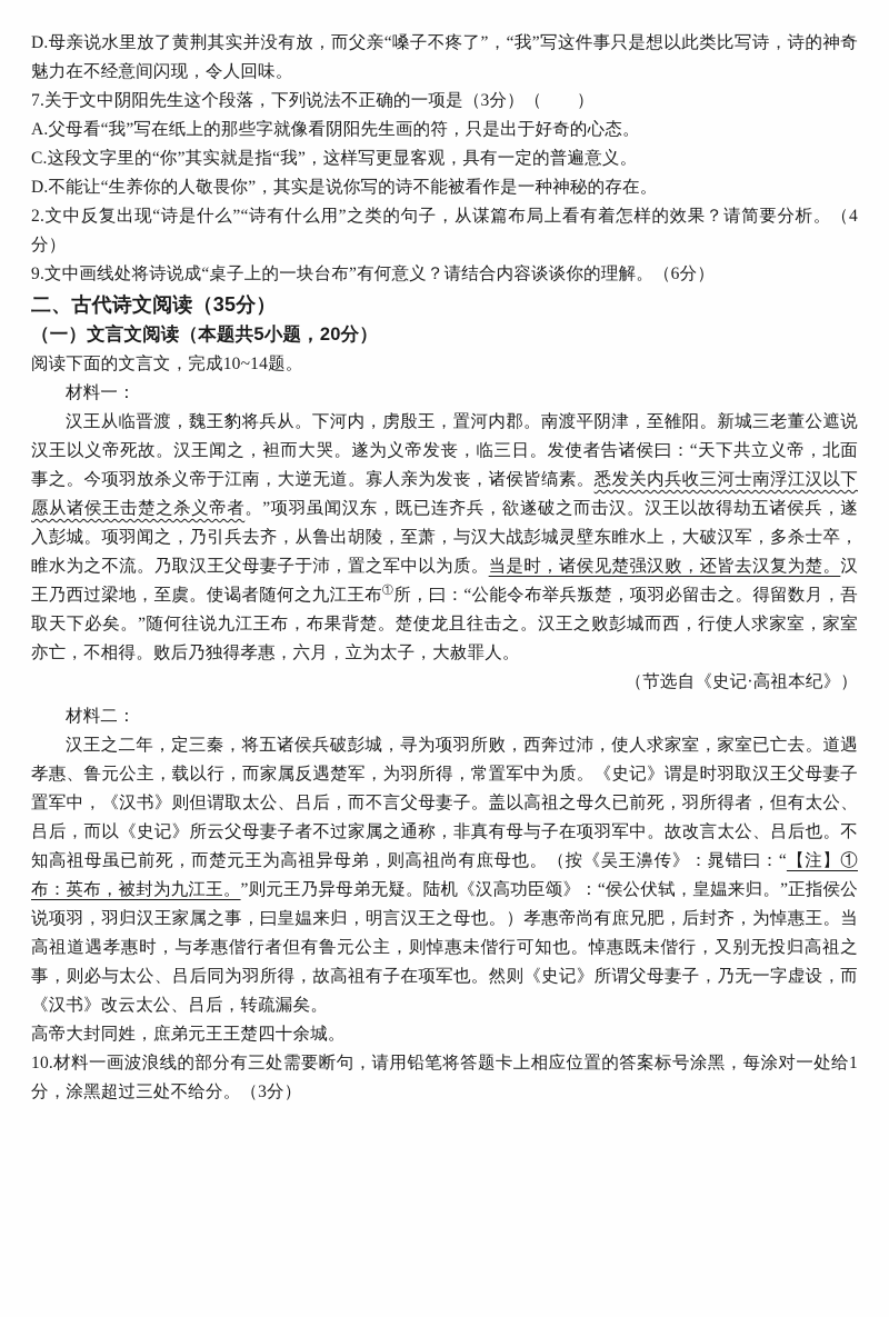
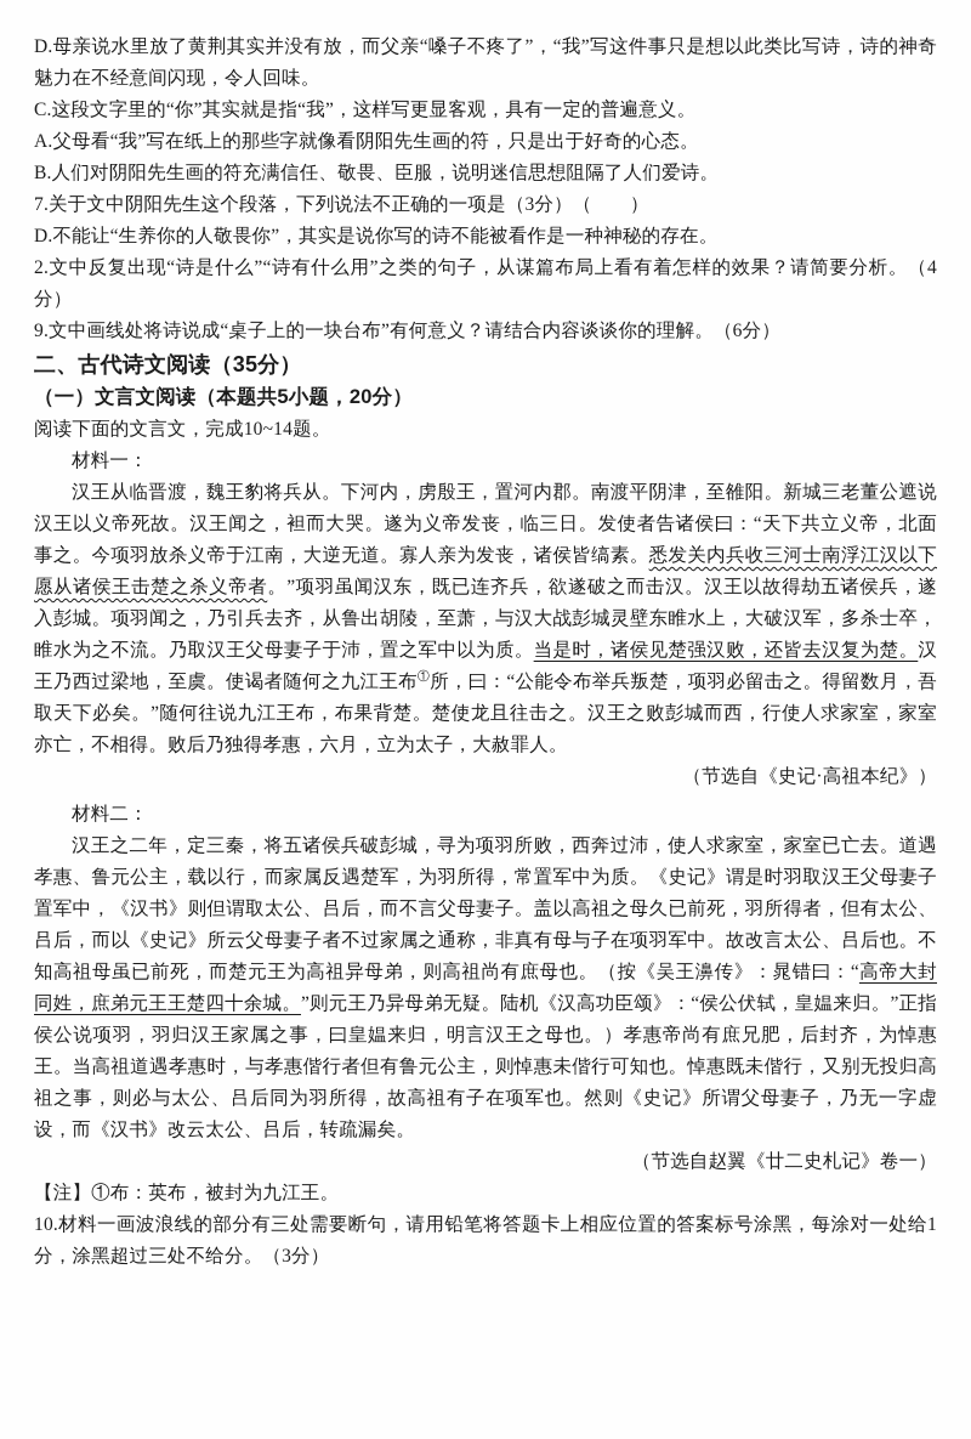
  D.母亲说水里放了黄荆其实并没有放，而父亲“嗓子不疼了”，“我”写这件事只是想以此类比写诗，诗的神奇魅力在不经意间闪现，令人回味。
- 7.关于文中阴阳先生这个段落，下列说法不正确的一项是（3分）（ ）
+ C.这段文字里的“你”其实就是指“我”，这样写更显客观，具有一定的普遍意义。
  A.父母看“我”写在纸上的那些字就像看阴阳先生画的符，只是出于好奇的心态。
+ B.人们对阴阳先生画的符充满信任、敬畏、臣服，说明迷信思想阻隔了人们爱诗。
- C.这段文字里的“你”其实就是指“我”，这样写更显客观，具有一定的普遍意义。
+ 7.关于文中阴阳先生这个段落，下列说法不正确的一项是（3分）（ ）
  D.不能让“生养你的人敬畏你”，其实是说你写的诗不能被看作是一种神秘的存在。
  2.文中反复出现“诗是什么”“诗有什么用”之类的句子，从谋篇布局上看有着怎样的效果？请简要分析。（4分）
  9.文中画线处将诗说成“桌子上的一块台布”有何意义？请结合内容谈谈你的理解。（6分）
  二、古代诗文阅读（35分）
  （一）文言文阅读（本题共5小题，20分）
  阅读下面的文言文，完成10~14题。
  材料一：
  汉王从临晋渡，魏王豹将兵从。下河内，虏殷王，置河内郡。南渡平阴津，至雒阳。新城三老董公遮说汉王以义帝死故。汉王闻之，袒而大哭。遂为义帝发丧，临三日。发使者告诸侯曰：“天下共立义帝，北面事之。今项羽放杀义帝于江南，大逆无道。寡人亲为发丧，诸侯皆缟素。悉发关内兵收三河士南浮江汉以下愿从诸侯王击楚之杀义帝者。”项羽虽闻汉东，既已连齐兵，欲遂破之而击汉。汉王以故得劫五诸侯兵，遂入彭城。项羽闻之，乃引兵去齐，从鲁出胡陵，至萧，与汉大战彭城灵壁东睢水上，大破汉军，多杀士卒，睢水为之不流。乃取汉王父母妻子于沛，置之军中以为质。当是时，诸侯见楚强汉败，还皆去汉复为楚。汉王乃西过梁地，至虞。使谒者随何之九江王布①所，曰：“公能令布举兵叛楚，项羽必留击之。得留数月，吾取天下必矣。”随何往说九江王布，布果背楚。楚使龙且往击之。汉王之败彭城而西，行使人求家室，家室亦亡，不相得。败后乃独得孝惠，六月，立为太子，大赦罪人。
  （节选自《史记·高祖本纪》）
  材料二：
- 汉王之二年，定三秦，将五诸侯兵破彭城，寻为项羽所败，西奔过沛，使人求家室，家室已亡去。道遇孝惠、鲁元公主，载以行，而家属反遇楚军，为羽所得，常置军中为质。《史记》谓是时羽取汉王父母妻子置军中，《汉书》则但谓取太公、吕后，而不言父母妻子。盖以高祖之母久已前死，羽所得者，但有太公、吕后，而以《史记》所云父母妻子者不过家属之通称，非真有母与子在项羽军中。故改言太公、吕后也。不知高祖母虽已前死，而楚元王为高祖异母弟，则高祖尚有庶母也。（按《吴王濞传》：晁错曰：“【注】①布：英布，被封为九江王。”则元王乃异母弟无疑。陆机《汉高功臣颂》：“侯公伏轼，皇媪来归。”正指侯公说项羽，羽归汉王家属之事，曰皇媪来归，明言汉王之母也。）孝惠帝尚有庶兄肥，后封齐，为悼惠王。当高祖道遇孝惠时，与孝惠偕行者但有鲁元公主，则悼惠未偕行可知也。悼惠既未偕行，又别无投归高祖之事，则必与太公、吕后同为羽所得，故高祖有子在项军也。然则《史记》所谓父母妻子，乃无一字虚设，而《汉书》改云太公、吕后，转疏漏矣。
+ 汉王之二年，定三秦，将五诸侯兵破彭城，寻为项羽所败，西奔过沛，使人求家室，家室已亡去。道遇孝惠、鲁元公主，载以行，而家属反遇楚军，为羽所得，常置军中为质。《史记》谓是时羽取汉王父母妻子置军中，《汉书》则但谓取太公、吕后，而不言父母妻子。盖以高祖之母久已前死，羽所得者，但有太公、吕后，而以《史记》所云父母妻子者不过家属之通称，非真有母与子在项羽军中。故改言太公、吕后也。不知高祖母虽已前死，而楚元王为高祖异母弟，则高祖尚有庶母也。（按《吴王濞传》：晁错曰：“高帝大封同姓，庶弟元王王楚四十余城。”则元王乃异母弟无疑。陆机《汉高功臣颂》：“侯公伏轼，皇媪来归。”正指侯公说项羽，羽归汉王家属之事，曰皇媪来归，明言汉王之母也。）孝惠帝尚有庶兄肥，后封齐，为悼惠王。当高祖道遇孝惠时，与孝惠偕行者但有鲁元公主，则悼惠未偕行可知也。悼惠既未偕行，又别无投归高祖之事，则必与太公、吕后同为羽所得，故高祖有子在项军也。然则《史记》所谓父母妻子，乃无一字虚设，而《汉书》改云太公、吕后，转疏漏矣。
+ （节选自赵翼《廿二史札记》卷一）
- 高帝大封同姓，庶弟元王王楚四十余城。
+ 【注】①布：英布，被封为九江王。
  10.材料一画波浪线的部分有三处需要断句，请用铅笔将答题卡上相应位置的答案标号涂黑，每涂对一处给1分，涂黑超过三处不给分。（3分）
